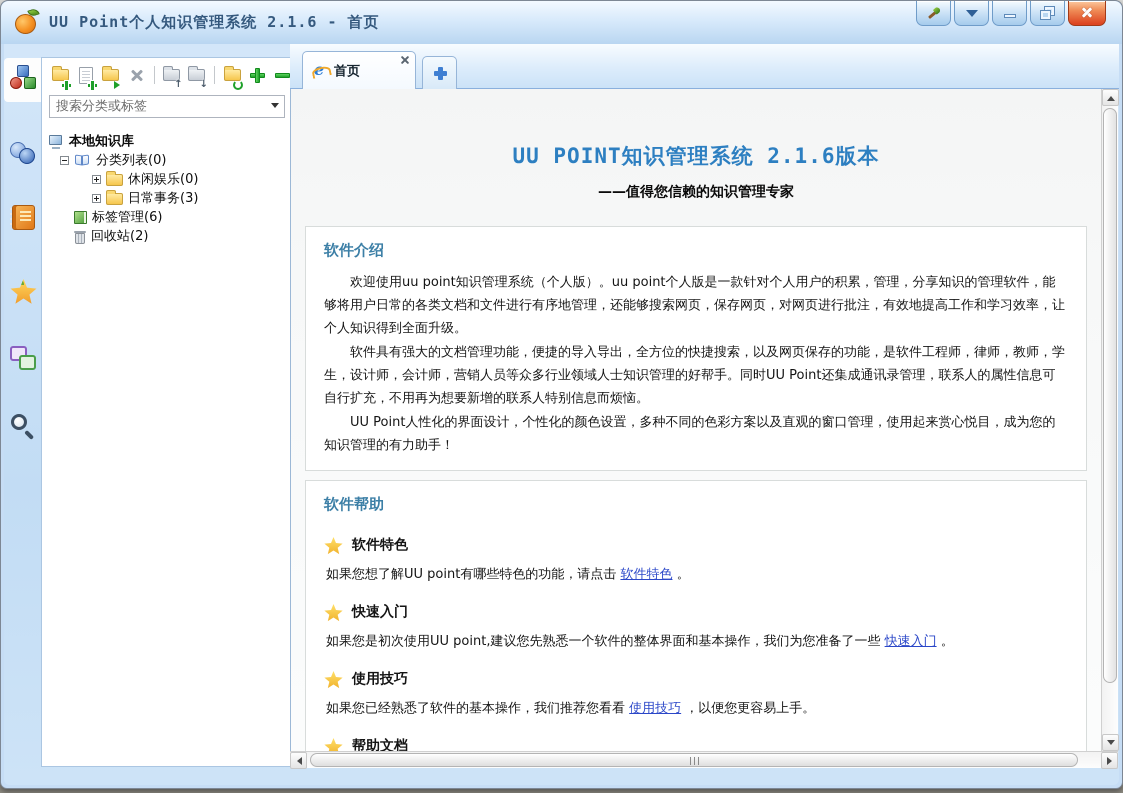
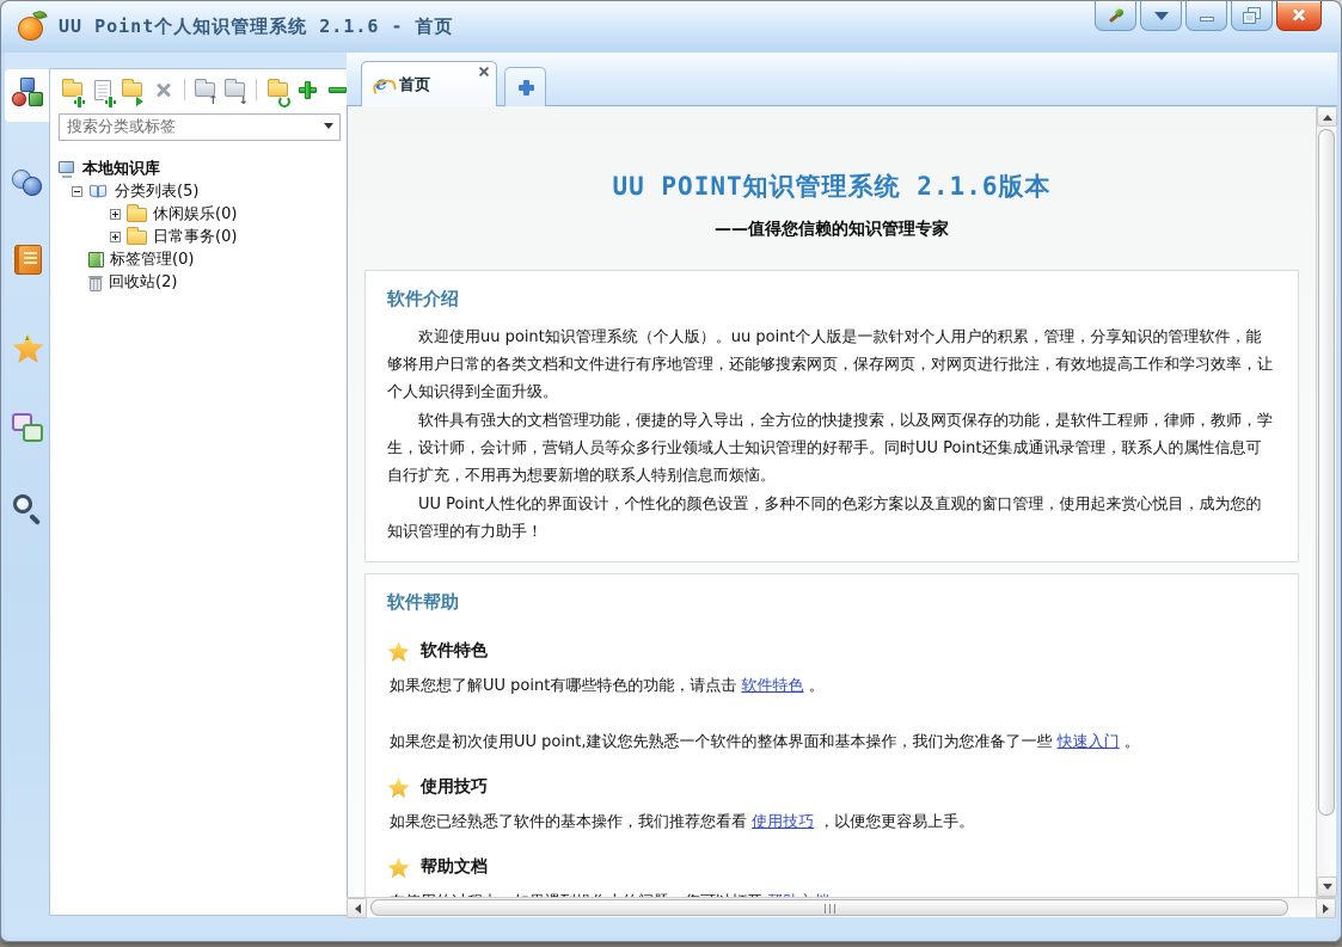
  UU Point个人知识管理系统 2.1.6 - 首页
  ↑
  ↓
  搜索分类或标签
  本地知识库
- 分类列表(0)
+ 分类列表(5)
  休闲娱乐(0)
- 日常事务(3)
+ 日常事务(0)
- 标签管理(6)
+ 标签管理(0)
  回收站(2)
  首页
  UU POINT知识管理系统 2.1.6版本
  ——值得您信赖的知识管理专家
  软件介绍
  欢迎使用uu point知识管理系统（个人版）。uu point个人版是一款针对个人用户的积累，管理，分享知识的管理软件，能够将用户日常的各类文档和文件进行有序地管理，还能够搜索网页，保存网页，对网页进行批注，有效地提高工作和学习效率，让个人知识得到全面升级。
  软件具有强大的文档管理功能，便捷的导入导出，全方位的快捷搜索，以及网页保存的功能，是软件工程师，律师，教师，学生，设计师，会计师，营销人员等众多行业领域人士知识管理的好帮手。同时UU Point还集成通讯录管理，联系人的属性信息可自行扩充，不用再为想要新增的联系人特别信息而烦恼。
  UU Point人性化的界面设计，个性化的颜色设置，多种不同的色彩方案以及直观的窗口管理，使用起来赏心悦目，成为您的知识管理的有力助手！
  软件帮助
  软件特色
  如果您想了解UU point有哪些特色的功能，请点击 软件特色 。
- 快速入门
  如果您是初次使用UU point,建议您先熟悉一个软件的整体界面和基本操作，我们为您准备了一些 快速入门 。
  使用技巧
  如果您已经熟悉了软件的基本操作，我们推荐您看看 使用技巧 ，以便您更容易上手。
  帮助文档
